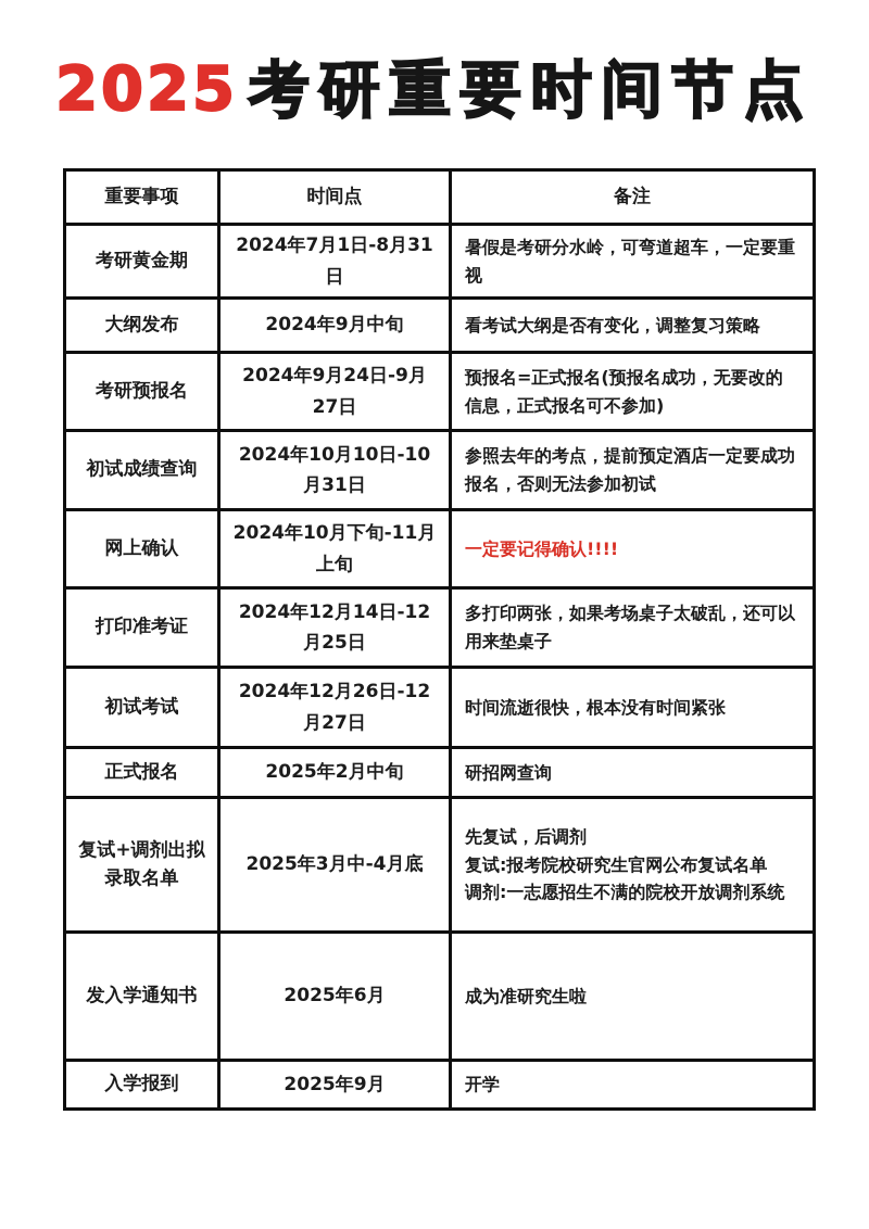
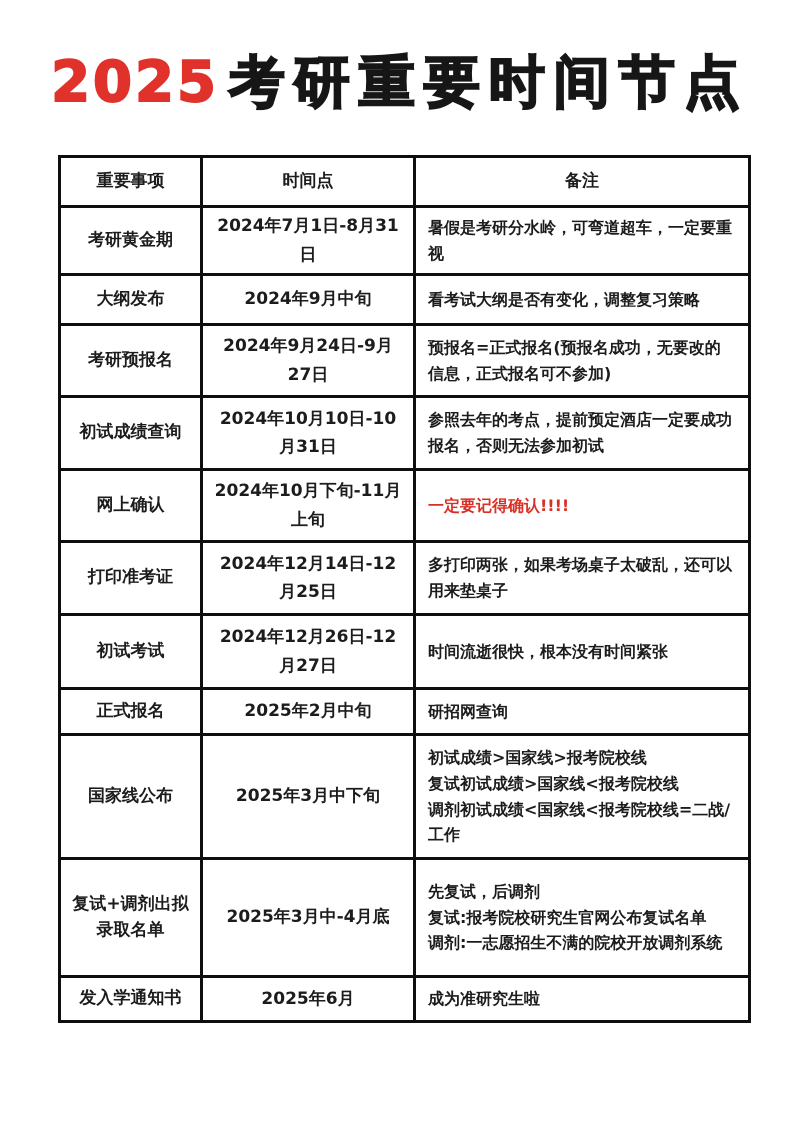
  2025 考研重要时间节点
  重要事项	时间点	备注
  考研黄金期	2024年7月1日-8月31日	暑假是考研分水岭，可弯道超车，一定要重视
  大纲发布	2024年9月中旬	看考试大纲是否有变化，调整复习策略
  考研预报名	2024年9月24日-9月27日	预报名=正式报名(预报名成功，无要改的信息，正式报名可不参加)
  初试成绩查询	2024年10月10日-10月31日	参照去年的考点，提前预定酒店一定要成功报名，否则无法参加初试
  网上确认	2024年10月下旬-11月上旬	一定要记得确认!!!!
  打印准考证	2024年12月14日-12月25日	多打印两张，如果考场桌子太破乱，还可以用来垫桌子
  初试考试	2024年12月26日-12月27日	时间流逝很快，根本没有时间紧张
  正式报名	2025年2月中旬	研招网查询
+ 国家线公布	2025年3月中下旬	初试成绩>国家线>报考院校线 复试初试成绩>国家线<报考院校线 调剂初试成绩<国家线<报考院校线=二战/工作
  复试+调剂出拟录取名单	2025年3月中-4月底	先复试，后调剂 复试:报考院校研究生官网公布复试名单 调剂:一志愿招生不满的院校开放调剂系统
  发入学通知书	2025年6月	成为准研究生啦
- 入学报到	2025年9月	开学
